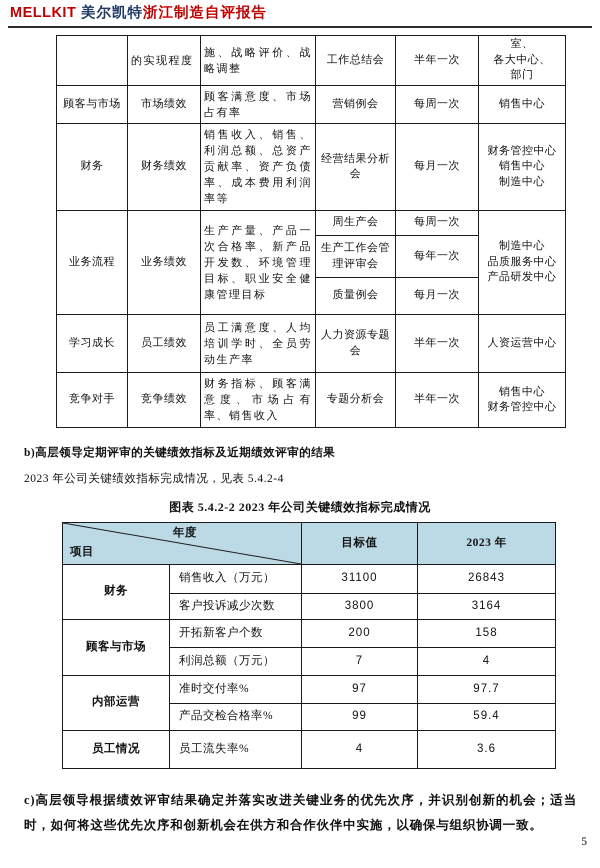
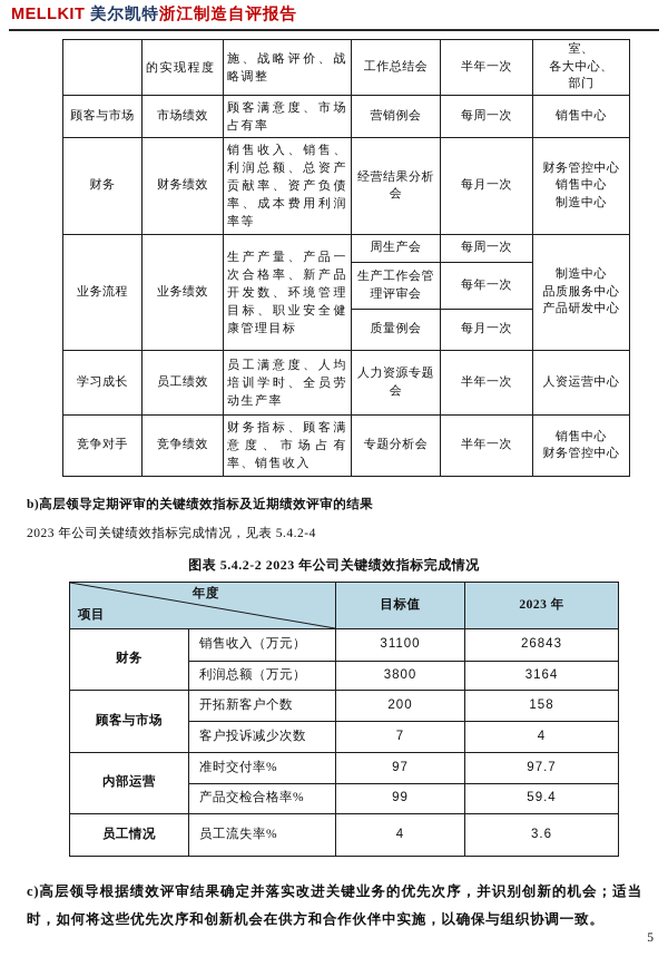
  MELLKIT 美尔凯特浙江制造自评报告
  	的实现程度	施、战略评价、战略调整	工作总结会	半年一次	室、 各大中心、 部门
  顾客与市场	市场绩效	顾客满意度、市场占有率	营销例会	每周一次	销售中心
  财务	财务绩效	销售收入、销售、利润总额、总资产贡献率、资产负债率、成本费用利润率等	经营结果分析会	每月一次	财务管控中心 销售中心 制造中心
  业务流程	业务绩效	生产产量、产品一次合格率、新产品开发数、环境管理目标、职业安全健康管理目标	周生产会	每周一次	制造中心 品质服务中心 产品研发中心
  生产工作会管理评审会	每年一次
  质量例会	每月一次
  学习成长	员工绩效	员工满意度、人均培训学时、全员劳动生产率	人力资源专题会	半年一次	人资运营中心
  竞争对手	竞争绩效	财务指标、顾客满意度、市场占有率、销售收入	专题分析会	半年一次	销售中心 财务管控中心
  b)高层领导定期评审的关键绩效指标及近期绩效评审的结果
  2023 年公司关键绩效指标完成情况，见表 5.4.2-4
  图表 5.4.2-2 2023 年公司关键绩效指标完成情况
  年度 项目	目标值	2023 年
  财务	销售收入（万元）	31100	26843
- 客户投诉减少次数	3800	3164
+ 利润总额（万元）	3800	3164
  顾客与市场	开拓新客户个数	200	158
- 利润总额（万元）	7	4
+ 客户投诉减少次数	7	4
  内部运营	准时交付率%	97	97.7
  产品交检合格率%	99	59.4
  员工情况	员工流失率%	4	3.6
  c)高层领导根据绩效评审结果确定并落实改进关键业务的优先次序，并识别创新的机会；适当时，如何将这些优先次序和创新机会在供方和合作伙伴中实施，以确保与组织协调一致。
  5
